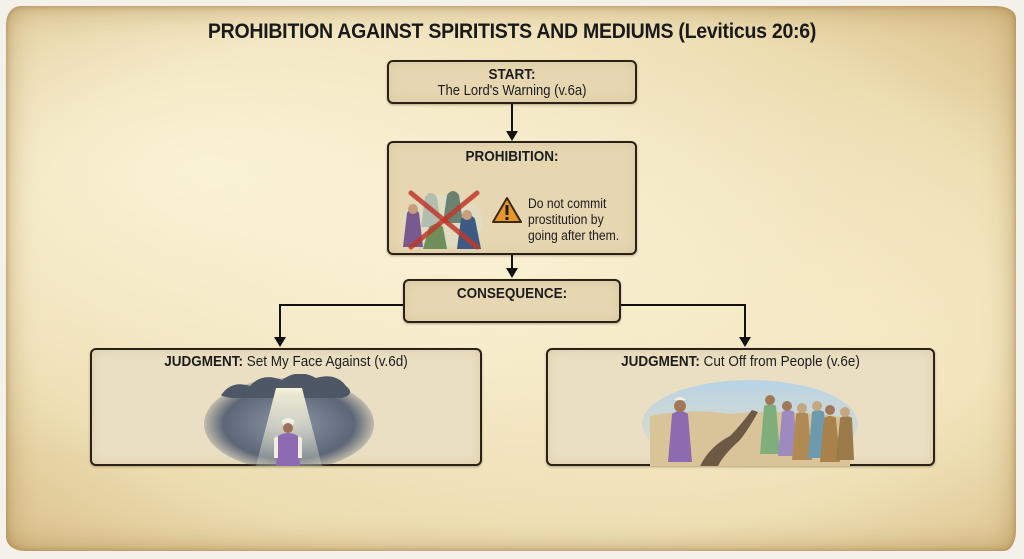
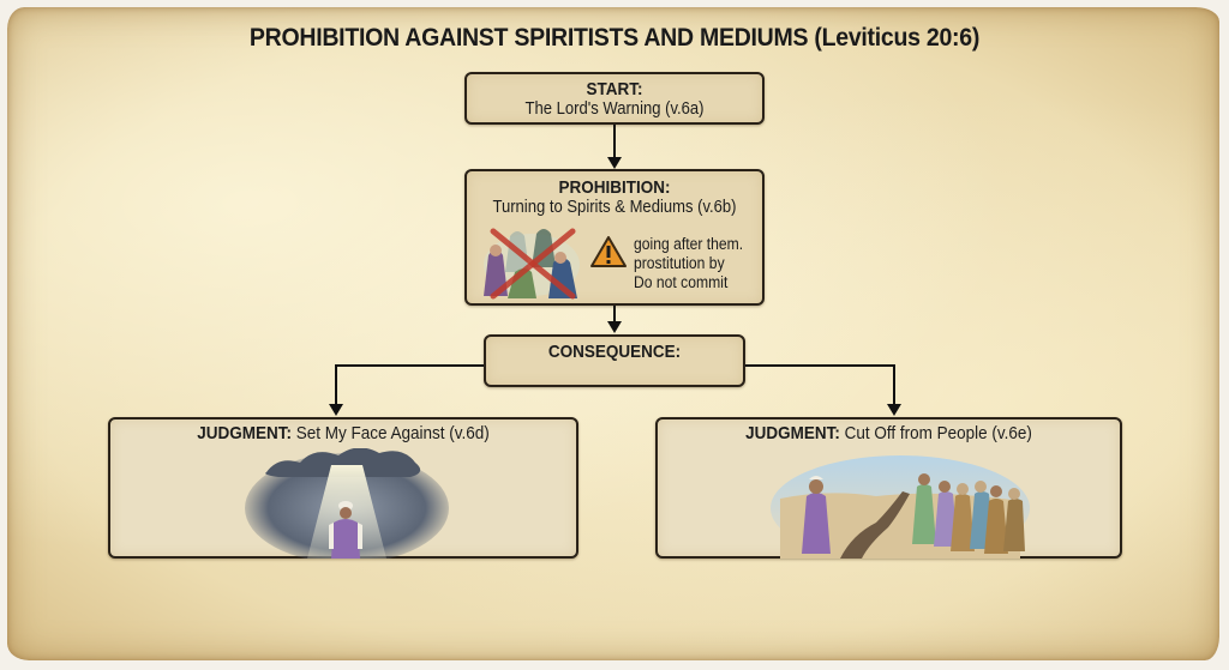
  PROHIBITION AGAINST SPIRITISTS AND MEDIUMS (Leviticus 20:6)
  START:
  The Lord's Warning (v.6a)
  PROHIBITION:
+ Turning to Spirits & Mediums (v.6b)
- Do not commit
+ going after them.
  prostitution by
- going after them.
+ Do not commit
  CONSEQUENCE:
  JUDGMENT: Set My Face Against (v.6d)
  JUDGMENT: Cut Off from People (v.6e)
